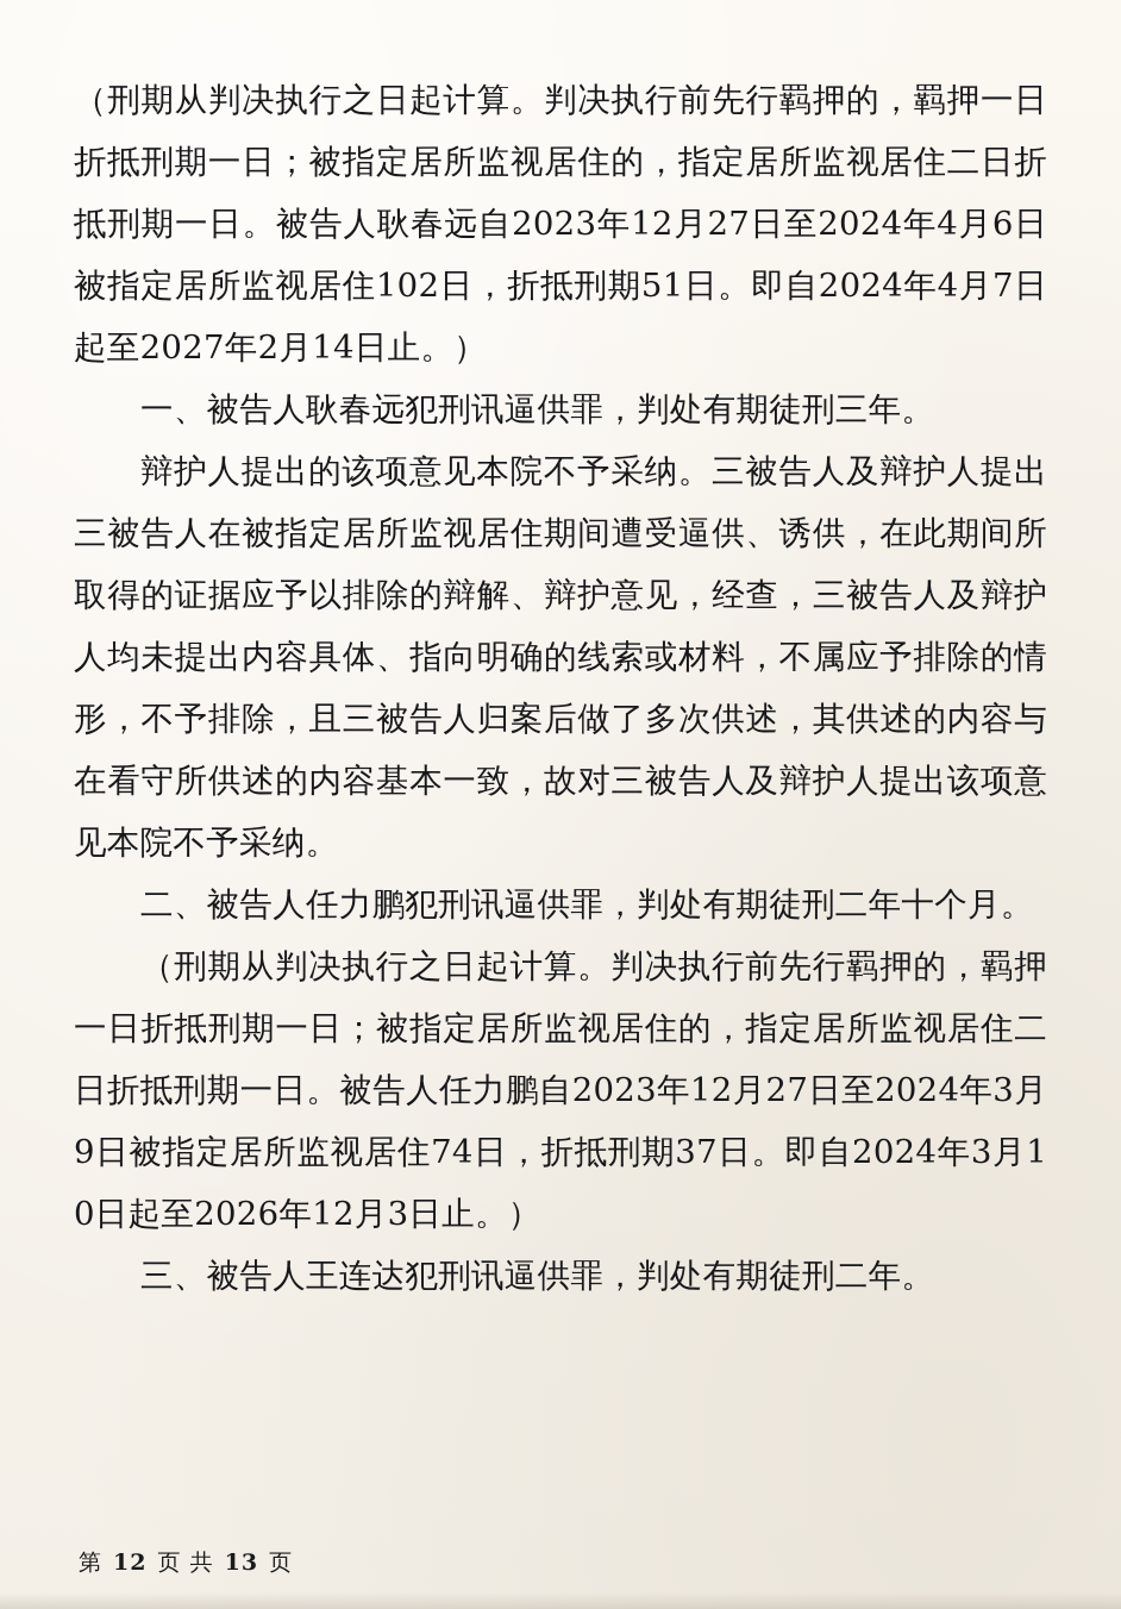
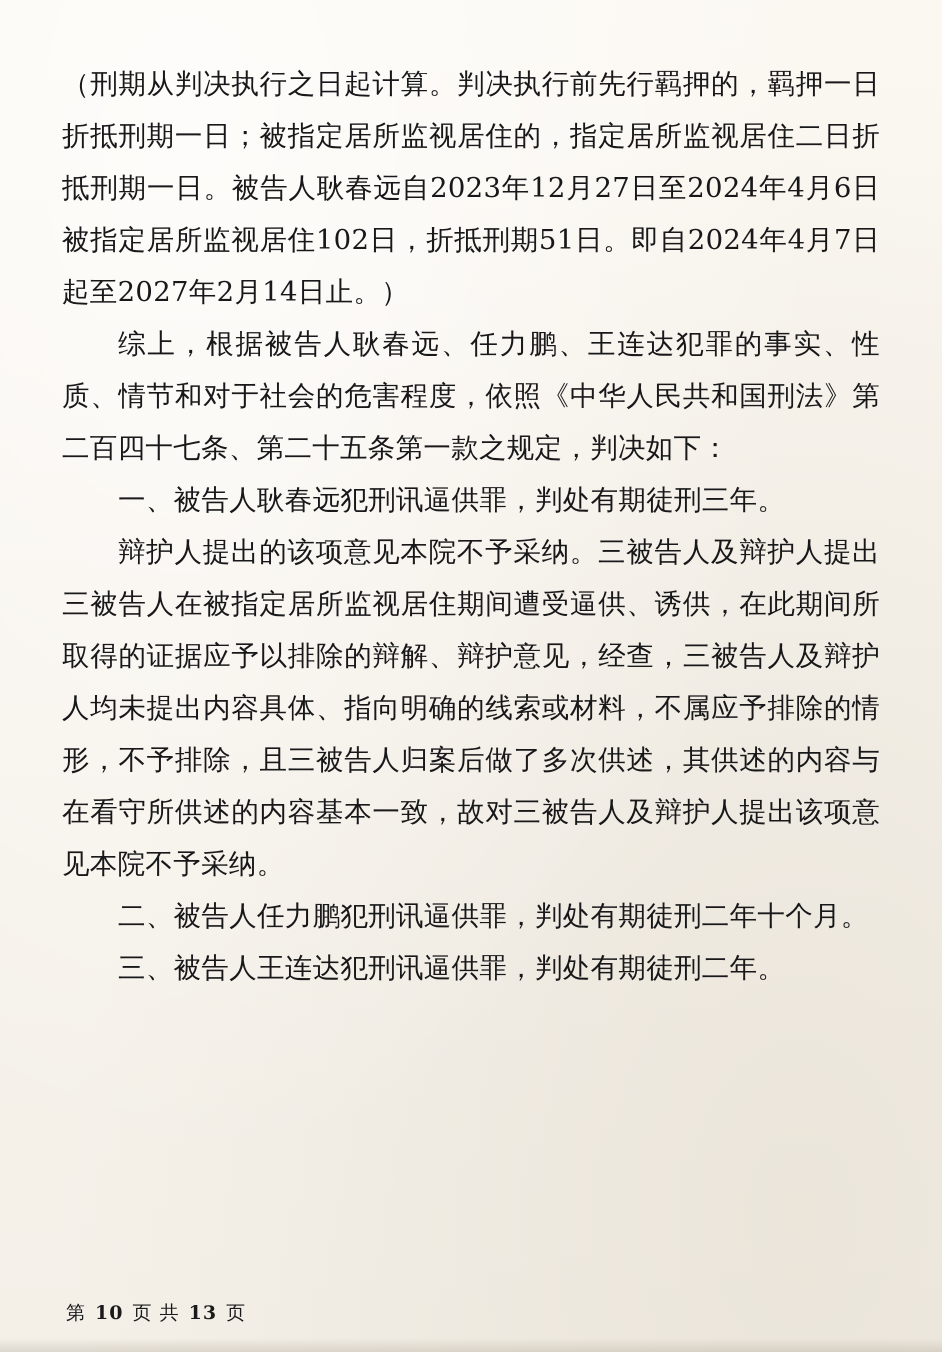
  （刑期从判决执行之日起计算。判决执行前先行羁押的，羁押一日折抵刑期一日；被指定居所监视居住的，指定居所监视居住二日折抵刑期一日。被告人耿春远自2023年12月27日至2024年4月6日被指定居所监视居住102日，折抵刑期51日。即自2024年4月7日起至2027年2月14日止。）
+ 综上，根据被告人耿春远、任力鹏、王连达犯罪的事实、性质、情节和对于社会的危害程度，依照《中华人民共和国刑法》第二百四十七条、第二十五条第一款之规定，判决如下：
  一、被告人耿春远犯刑讯逼供罪，判处有期徒刑三年。
  辩护人提出的该项意见本院不予采纳。三被告人及辩护人提出三被告人在被指定居所监视居住期间遭受逼供、诱供，在此期间所取得的证据应予以排除的辩解、辩护意见，经查，三被告人及辩护人均未提出内容具体、指向明确的线索或材料，不属应予排除的情形，不予排除，且三被告人归案后做了多次供述，其供述的内容与在看守所供述的内容基本一致，故对三被告人及辩护人提出该项意见本院不予采纳。
  二、被告人任力鹏犯刑讯逼供罪，判处有期徒刑二年十个月。
- （刑期从判决执行之日起计算。判决执行前先行羁押的，羁押一日折抵刑期一日；被指定居所监视居住的，指定居所监视居住二日折抵刑期一日。被告人任力鹏自2023年12月27日至2024年3月9日被指定居所监视居住74日，折抵刑期37日。即自2024年3月10日起至2026年12月3日止。）
  三、被告人王连达犯刑讯逼供罪，判处有期徒刑二年。
- 第 12 页 共 13 页
+ 第 10 页 共 13 页
